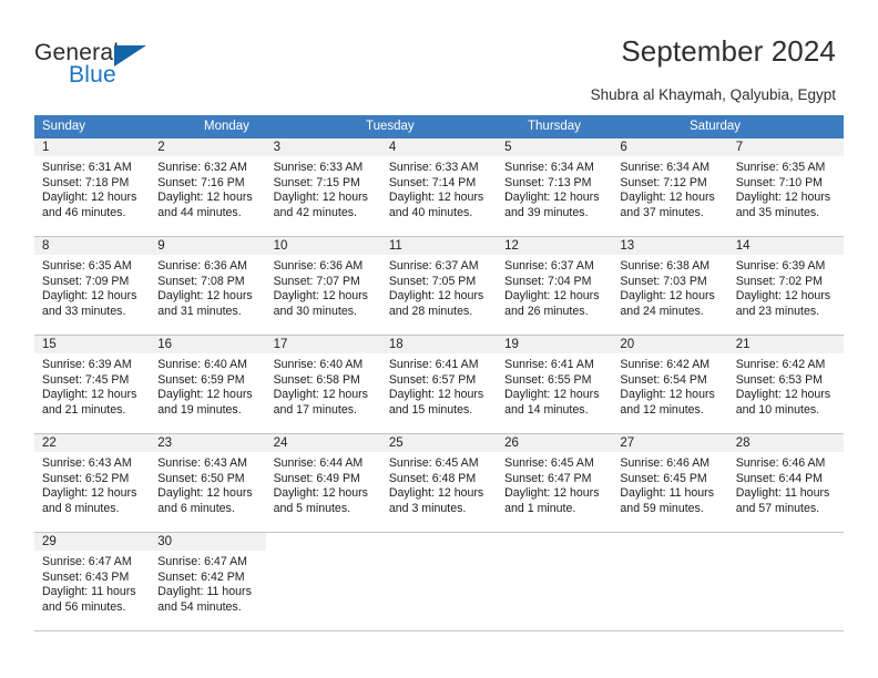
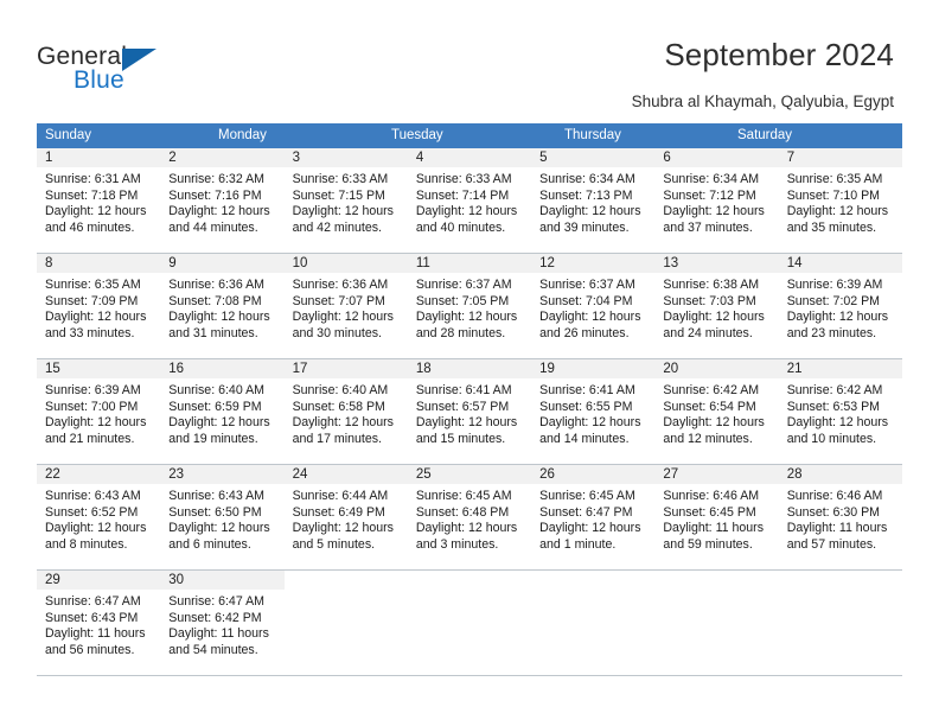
  General
  Blue
  September 2024
  Shubra al Khaymah, Qalyubia, Egypt
  Sunday
  Monday
  Tuesday
  Thursday
  Saturday
  1
  Sunrise: 6:31 AM
  Sunset: 7:18 PM
  Daylight: 12 hours
  and 46 minutes.
  2
  Sunrise: 6:32 AM
  Sunset: 7:16 PM
  Daylight: 12 hours
  and 44 minutes.
  3
  Sunrise: 6:33 AM
  Sunset: 7:15 PM
  Daylight: 12 hours
  and 42 minutes.
  4
  Sunrise: 6:33 AM
  Sunset: 7:14 PM
  Daylight: 12 hours
  and 40 minutes.
  5
  Sunrise: 6:34 AM
  Sunset: 7:13 PM
  Daylight: 12 hours
  and 39 minutes.
  6
  Sunrise: 6:34 AM
  Sunset: 7:12 PM
  Daylight: 12 hours
  and 37 minutes.
  7
  Sunrise: 6:35 AM
  Sunset: 7:10 PM
  Daylight: 12 hours
  and 35 minutes.
  8
  Sunrise: 6:35 AM
  Sunset: 7:09 PM
  Daylight: 12 hours
  and 33 minutes.
  9
  Sunrise: 6:36 AM
  Sunset: 7:08 PM
  Daylight: 12 hours
  and 31 minutes.
  10
  Sunrise: 6:36 AM
  Sunset: 7:07 PM
  Daylight: 12 hours
  and 30 minutes.
  11
  Sunrise: 6:37 AM
  Sunset: 7:05 PM
  Daylight: 12 hours
  and 28 minutes.
  12
  Sunrise: 6:37 AM
  Sunset: 7:04 PM
  Daylight: 12 hours
  and 26 minutes.
  13
  Sunrise: 6:38 AM
  Sunset: 7:03 PM
  Daylight: 12 hours
  and 24 minutes.
  14
  Sunrise: 6:39 AM
  Sunset: 7:02 PM
  Daylight: 12 hours
  and 23 minutes.
  15
  Sunrise: 6:39 AM
- Sunset: 7:45 PM
+ Sunset: 7:00 PM
  Daylight: 12 hours
  and 21 minutes.
  16
  Sunrise: 6:40 AM
  Sunset: 6:59 PM
  Daylight: 12 hours
  and 19 minutes.
  17
  Sunrise: 6:40 AM
  Sunset: 6:58 PM
  Daylight: 12 hours
  and 17 minutes.
  18
  Sunrise: 6:41 AM
  Sunset: 6:57 PM
  Daylight: 12 hours
  and 15 minutes.
  19
  Sunrise: 6:41 AM
  Sunset: 6:55 PM
  Daylight: 12 hours
  and 14 minutes.
  20
  Sunrise: 6:42 AM
  Sunset: 6:54 PM
  Daylight: 12 hours
  and 12 minutes.
  21
  Sunrise: 6:42 AM
  Sunset: 6:53 PM
  Daylight: 12 hours
  and 10 minutes.
  22
  Sunrise: 6:43 AM
  Sunset: 6:52 PM
  Daylight: 12 hours
  and 8 minutes.
  23
  Sunrise: 6:43 AM
  Sunset: 6:50 PM
  Daylight: 12 hours
  and 6 minutes.
  24
  Sunrise: 6:44 AM
  Sunset: 6:49 PM
  Daylight: 12 hours
  and 5 minutes.
  25
  Sunrise: 6:45 AM
  Sunset: 6:48 PM
  Daylight: 12 hours
  and 3 minutes.
  26
  Sunrise: 6:45 AM
  Sunset: 6:47 PM
  Daylight: 12 hours
  and 1 minute.
  27
  Sunrise: 6:46 AM
  Sunset: 6:45 PM
  Daylight: 11 hours
  and 59 minutes.
  28
  Sunrise: 6:46 AM
- Sunset: 6:44 PM
+ Sunset: 6:30 PM
  Daylight: 11 hours
  and 57 minutes.
  29
  Sunrise: 6:47 AM
  Sunset: 6:43 PM
  Daylight: 11 hours
  and 56 minutes.
  30
  Sunrise: 6:47 AM
  Sunset: 6:42 PM
  Daylight: 11 hours
  and 54 minutes.
